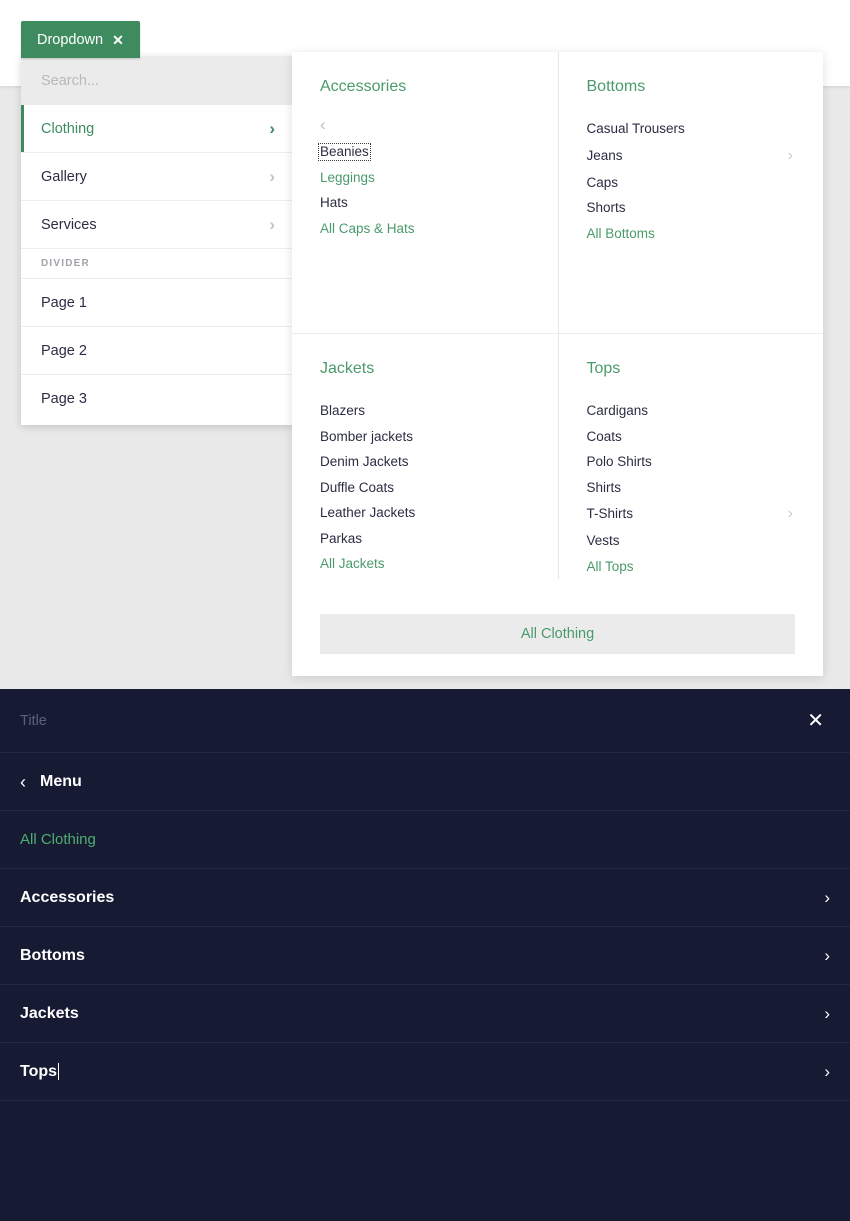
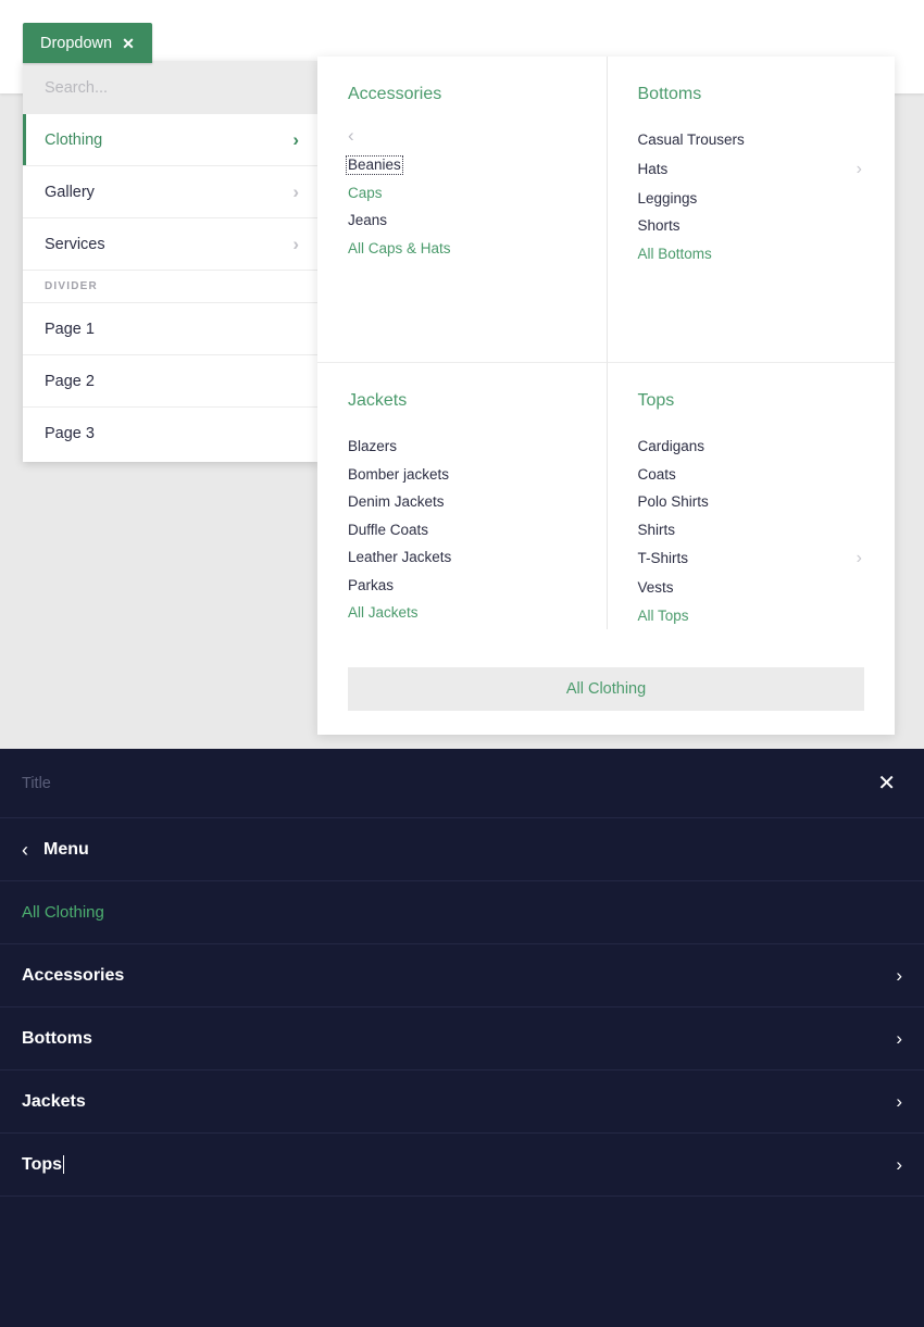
  Dropdown
  ✕
  Search...
  Clothing
  ›
  Gallery
  ›
  Services
  ›
  DIVIDER
  Page 1
  Page 2
  Page 3
  Accessories
  ‹
  Beanies
- Leggings
+ Caps
- Hats
+ Jeans
  All Caps & Hats
  Bottoms
  Casual Trousers
- Jeans
+ Hats
  ›
- Caps
+ Leggings
  Shorts
  All Bottoms
  Jackets
  Blazers
  Bomber jackets
  Denim Jackets
  Duffle Coats
  Leather Jackets
  Parkas
  All Jackets
  Tops
  Cardigans
  Coats
  Polo Shirts
  Shirts
  T-Shirts
  ›
  Vests
  All Tops
  All Clothing
  Title
  ✕
  ‹
  Menu
  All Clothing
  Accessories
  ›
  Bottoms
  ›
  Jackets
  ›
  Tops
  ›
